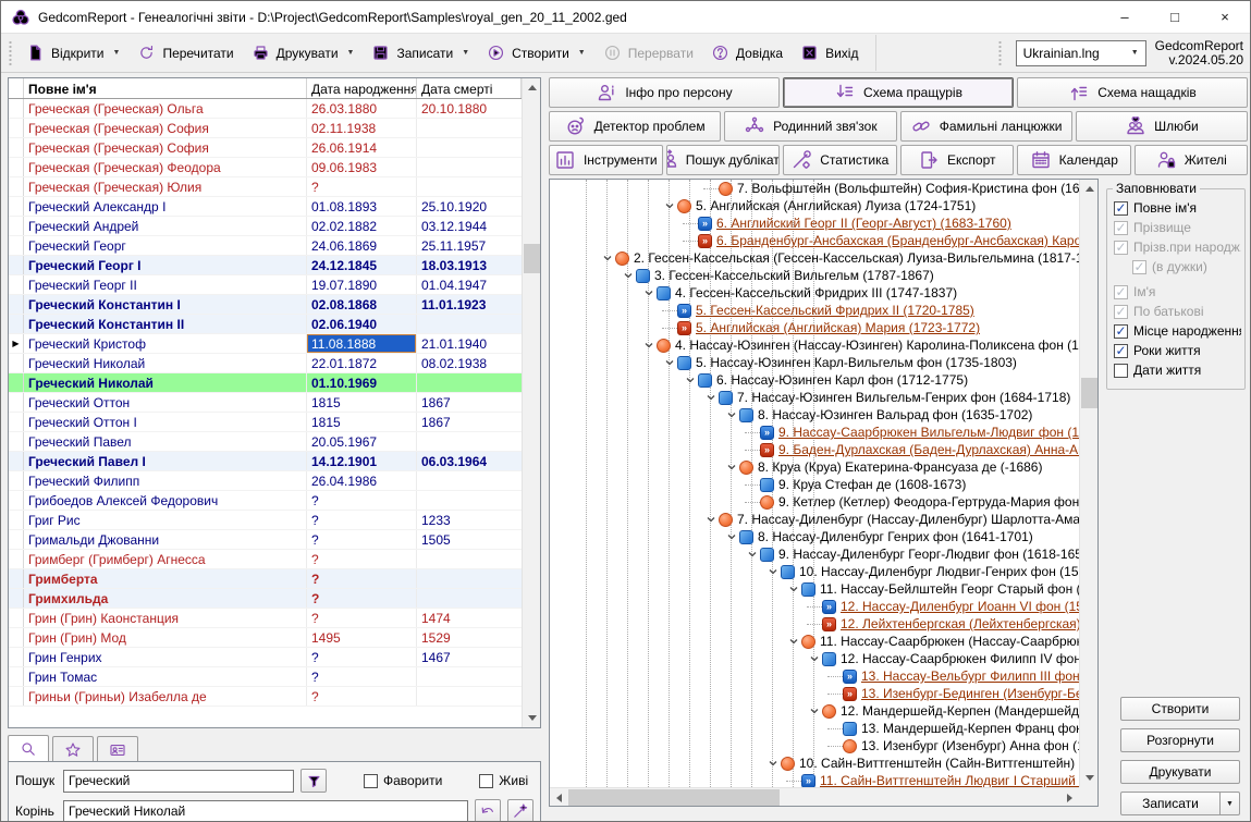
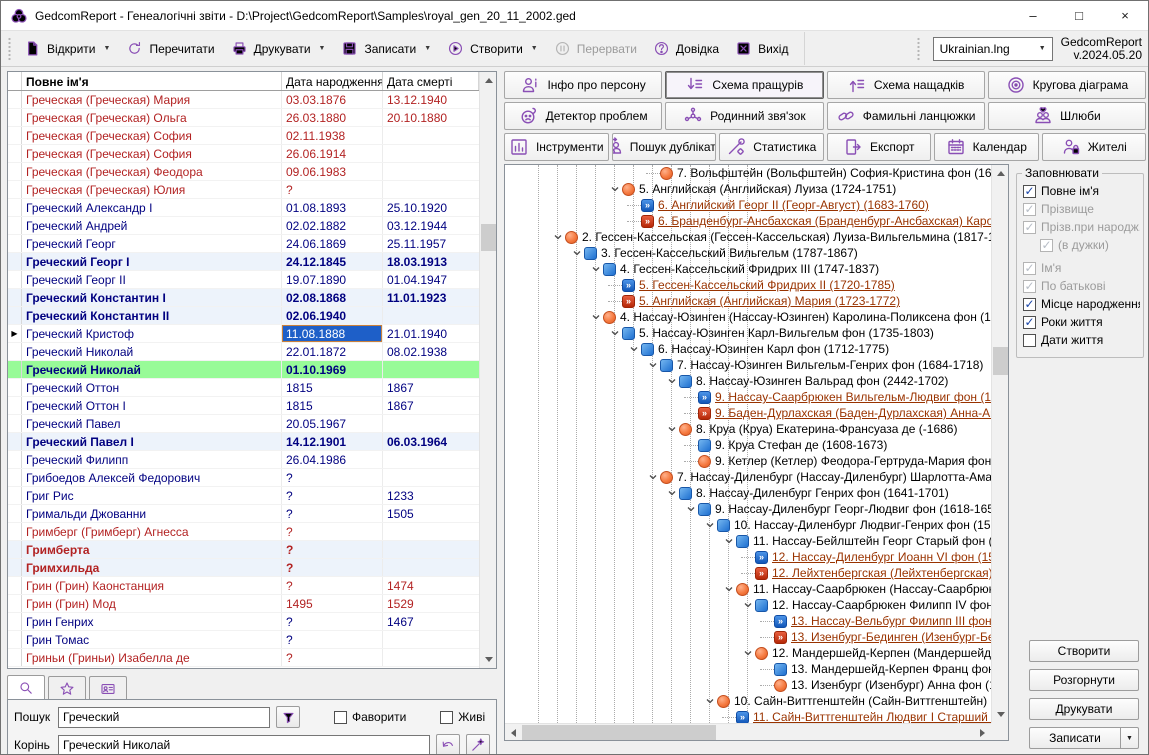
  GedcomReport - Генеалогічні звіти - D:\Project\GedcomReport\Samples\royal_gen_20_11_2002.ged
  –
  □
  ×
  Відкрити
  Перечитати
  Друкувати
  Записати
  Створити
  Перервати
  Довідка
  Вихід
  Ukrainian.lng
  GedcomReport
  v.2024.05.20
  Повне ім'я
  Дата народження
  Дата смерті
+ Греческая (Греческая) Мария
+ 03.03.1876
+ 13.12.1940
  Греческая (Греческая) Ольга
  26.03.1880
  20.10.1880
  Греческая (Греческая) София
  02.11.1938
  Греческая (Греческая) София
  26.06.1914
  Греческая (Греческая) Феодора
  09.06.1983
  Греческая (Греческая) Юлия
  ?
  Греческий Александр I
  01.08.1893
  25.10.1920
  Греческий Андрей
  02.02.1882
  03.12.1944
  Греческий Георг
  24.06.1869
  25.11.1957
  Греческий Георг I
  24.12.1845
  18.03.1913
  Греческий Георг II
  19.07.1890
  01.04.1947
  Греческий Константин I
  02.08.1868
  11.01.1923
  Греческий Константин II
  02.06.1940
  ▶
  Греческий Кристоф
  11.08.1888
  21.01.1940
  Греческий Николай
  22.01.1872
  08.02.1938
  Греческий Николай
  01.10.1969
  Греческий Оттон
  1815
  1867
  Греческий Оттон I
  1815
  1867
  Греческий Павел
  20.05.1967
  Греческий Павел I
  14.12.1901
  06.03.1964
  Греческий Филипп
  26.04.1986
  Грибоедов Алексей Федорович
  ?
  Григ Рис
  ?
  1233
  Гримальди Джованни
  ?
  1505
  Гримберг (Гримберг) Агнесса
  ?
  Гримберта
  ?
  Гримхильда
  ?
  Грин (Грин) Каонстанция
  ?
  1474
  Грин (Грин) Мод
  1495
  1529
  Грин Генрих
  ?
  1467
  Грин Томас
  ?
  Гриньи (Гриньи) Изабелла де
  ?
  Пошук
  Греческий
  Фаворити
  Живі
  Корінь
  Греческий Николай
  Інфо про персону
  Схема пращурів
  Схема нащадків
+ Кругова діаграма
  Детектор проблем
  Родинний звя'зок
  Фамильні ланцюжки
  Шлюби
  Інструменти
  Пошук дублікат
  Статистика
  Експорт
  Календар
  Жителі
  7. Вольфштейн (Вольфштейн) София-Кристина фон (16
  5. Английская (Английская) Луиза (1724-1751)
  »
  6. Английский Георг II (Георг-Август) (1683-1760)
  »
  6. Бранденбург-Ансбахская (Бранденбург-Ансбахская) Каро
  2. Гессен-Кассельская (Гессен-Кассельская) Луиза-Вильгельмина (1817-
  3. Гессен-Кассельский Вильгельм (1787-1867)
  4. Гессен-Кассельский Фридрих III (1747-1837)
  »
  5. Гессен-Кассельский Фридрих II (1720-1785)
  »
  5. Английская (Английская) Мария (1723-1772)
  4. Нассау-Юзинген (Нассау-Юзинген) Каролина-Поликсена фон (1
  5. Нассау-Юзинген Карл-Вильгельм фон (1735-1803)
  6. Нассау-Юзинген Карл фон (1712-1775)
  7. Нассау-Юзинген Вильгельм-Генрих фон (1684-1718)
- 8. Нассау-Юзинген Вальрад фон (1635-1702)
+ 8. Нассау-Юзинген Вальрад фон (2442-1702)
  »
  9. Нассау-Саарбрюкен Вильгельм-Людвиг фон (1
  »
  9. Баден-Дурлахская (Баден-Дурлахская) Анна-А
  8. Круа (Круа) Екатерина-Франсуаза де (-1686)
  9. Круа Стефан де (1608-1673)
  9. Кетлер (Кетлер) Феодора-Гертруда-Мария фон
  7. Нассау-Диленбург (Нассау-Диленбург) Шарлотта-Ама
  8. Нассау-Диленбург Генрих фон (1641-1701)
  9. Нассау-Диленбург Георг-Людвиг фон (1618-16
  10. Нассау-Диленбург Людвиг-Генрих фон (15
  11. Нассау-Бейлштейн Георг Старый фон
  »
  12. Нассау-Диленбург Иоанн VI фон (1
  »
  12. Лейхтенбергская (Лейхтенбергская
  11. Нассау-Саарбрюкен (Нассау-Саарбрю
  12. Нассау-Саарбрюкен Филипп IV фон
  »
  13. Нассау-Вельбург Филипп III фон
  »
  13. Изенбург-Бединген (Изенбург-Б
  12. Мандершейд-Керпен (Мандершейд
  13. Мандершейд-Керпен Франц фо
  13. Изенбург (Изенбург) Анна фон (
  10. Сайн-Виттгенштейн (Сайн-Виттгенштейн)
  »
  11. Сайн-Виттгенштейн Людвиг I Старший
  Заповнювати
  Повне ім'я
  Прізвище
  Прізв.при народж
  (в дужки)
  Ім'я
  По батькові
  Місце народженн
  Роки життя
  Дати життя
  Створити
  Розгорнути
  Друкувати
  Записати
